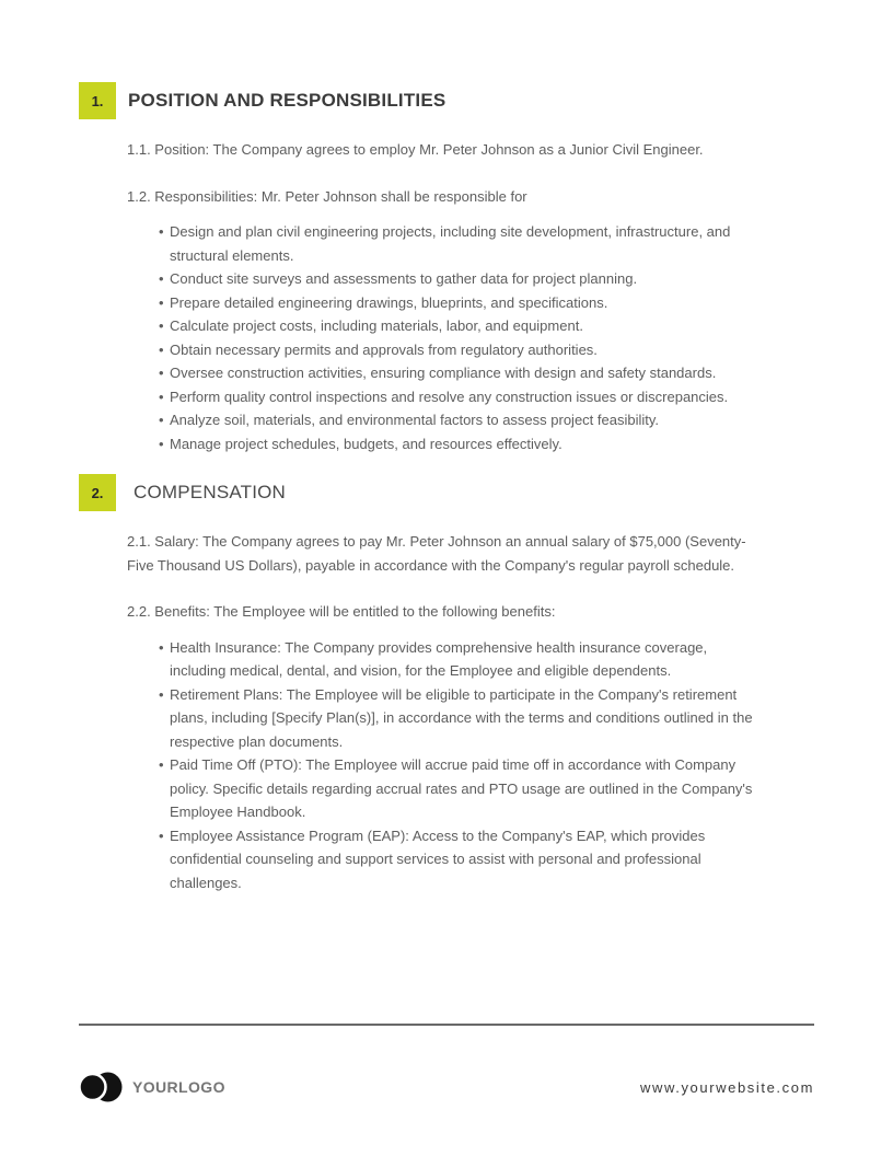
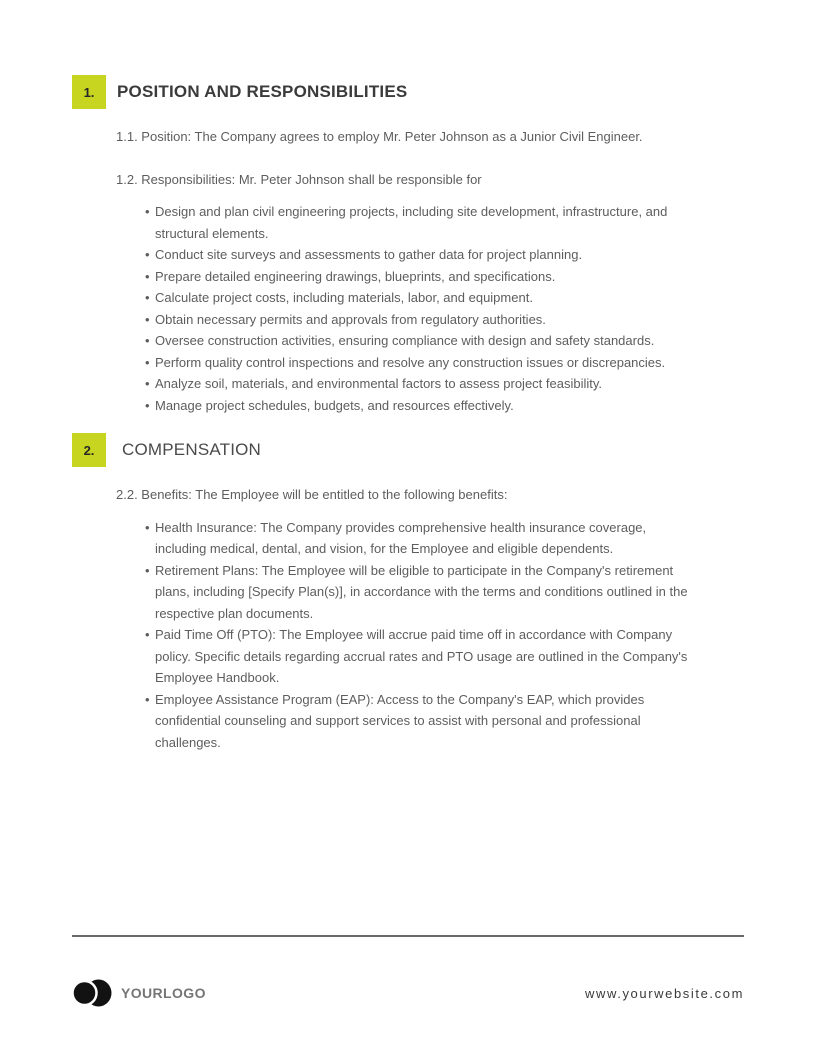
  1.
  POSITION AND RESPONSIBILITIES
  1.1. Position: The Company agrees to employ Mr. Peter Johnson as a Junior Civil Engineer.
  1.2. Responsibilities: Mr. Peter Johnson shall be responsible for
  Design and plan civil engineering projects, including site development, infrastructure, and structural elements.
  Conduct site surveys and assessments to gather data for project planning.
  Prepare detailed engineering drawings, blueprints, and specifications.
  Calculate project costs, including materials, labor, and equipment.
  Obtain necessary permits and approvals from regulatory authorities.
  Oversee construction activities, ensuring compliance with design and safety standards.
  Perform quality control inspections and resolve any construction issues or discrepancies.
  Analyze soil, materials, and environmental factors to assess project feasibility.
  Manage project schedules, budgets, and resources effectively.
  2.
  COMPENSATION
- 2.1. Salary: The Company agrees to pay Mr. Peter Johnson an annual salary of $75,000 (Seventy-Five Thousand US Dollars), payable in accordance with the Company's regular payroll schedule.
  2.2. Benefits: The Employee will be entitled to the following benefits:
  Health Insurance: The Company provides comprehensive health insurance coverage, including medical, dental, and vision, for the Employee and eligible dependents.
  Retirement Plans: The Employee will be eligible to participate in the Company's retirement plans, including [Specify Plan(s)], in accordance with the terms and conditions outlined in the respective plan documents.
  Paid Time Off (PTO): The Employee will accrue paid time off in accordance with Company policy. Specific details regarding accrual rates and PTO usage are outlined in the Company's Employee Handbook.
  Employee Assistance Program (EAP): Access to the Company's EAP, which provides confidential counseling and support services to assist with personal and professional challenges.
  YOURLOGO
  www.yourwebsite.com
